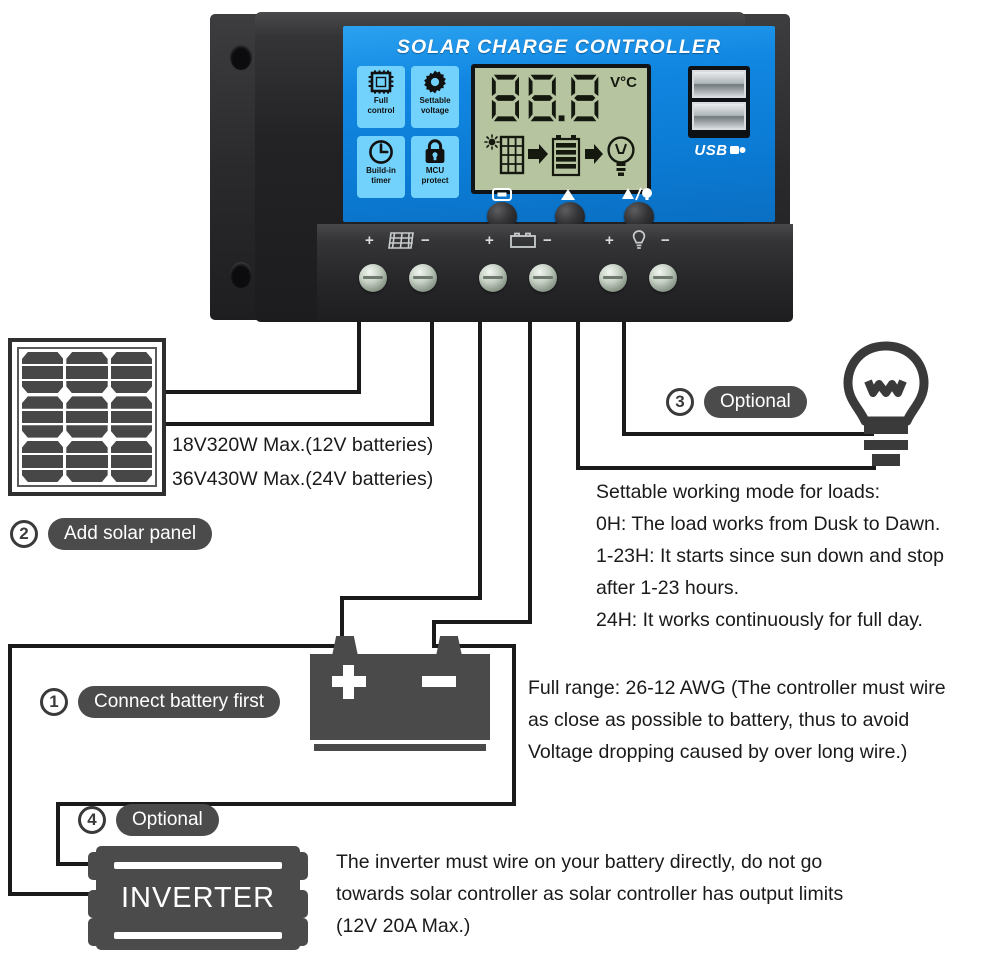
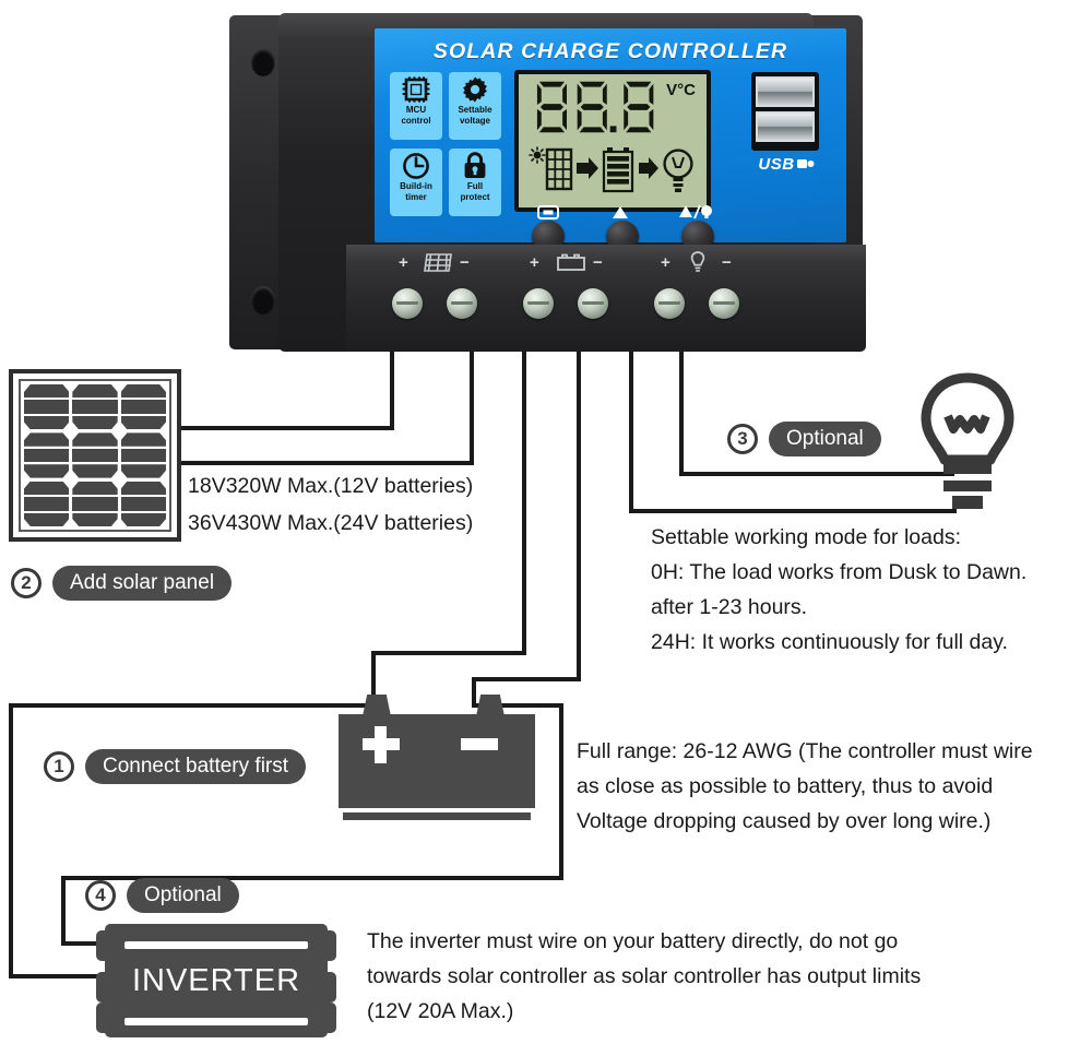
  SOLAR CHARGE CONTROLLER
- Full
+ MCU
  control
  Settable
  voltage
  Build-in
  timer
- MCU
+ Full
  protect
  V°C
  USB
  +
  −
  +
  −
  +
  −
  18V320W Max.(12V batteries)
  36V430W Max.(24V batteries)
  2
  Add solar panel
  3
  Optional
  Settable working mode for loads:
  0H: The load works from Dusk to Dawn.
- 1-23H: It starts since sun down and stop
  after 1-23 hours.
  24H: It works continuously for full day.
  1
  Connect battery first
  Full range: 26-12 AWG (The controller must wire
  as close as possible to battery, thus to avoid
  Voltage dropping caused by over long wire.)
  4
  Optional
  INVERTER
  The inverter must wire on your battery directly, do not go
  towards solar controller as solar controller has output limits
  (12V 20A Max.)
